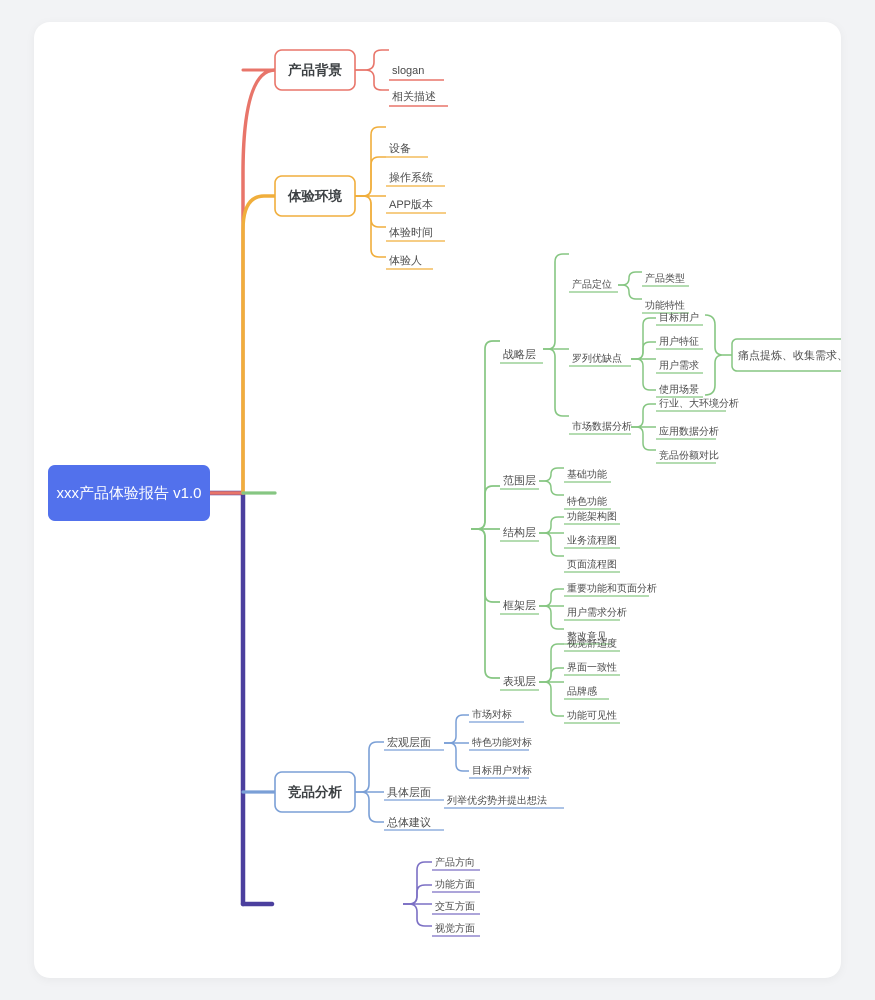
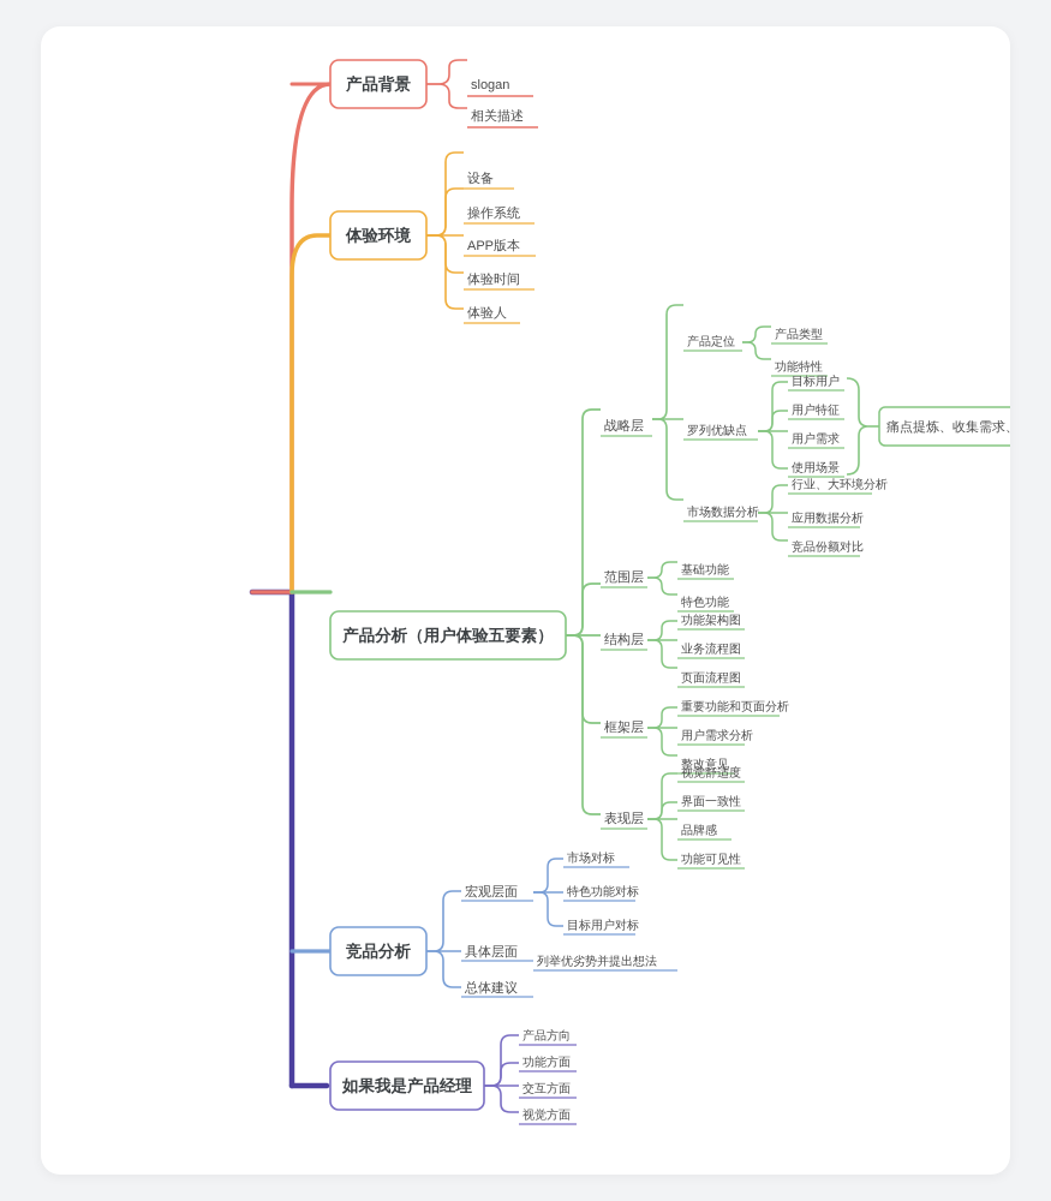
- xxx产品体验报告 v1.0
  产品背景
  slogan
  相关描述
  体验环境
  设备
  操作系统
  APP版本
  体验时间
  体验人
+ 产品分析（用户体验五要素）
  战略层
  范围层
  结构层
  框架层
  表现层
  产品定位
  罗列优缺点
  市场数据分析
  产品类型
  功能特性
  目标用户
  用户特征
  用户需求
  使用场景
  行业、大环境分析
  应用数据分析
  竞品份额对比
  基础功能
  特色功能
  功能架构图
  业务流程图
  页面流程图
  重要功能和页面分析
  用户需求分析
  整改意见
  视觉舒适度
  界面一致性
  品牌感
  功能可见性
  竞品分析
  宏观层面
  具体层面
  总体建议
  市场对标
  特色功能对标
  目标用户对标
  列举优劣势并提出想法
+ 如果我是产品经理
  产品方向
  功能方面
  交互方面
  视觉方面
